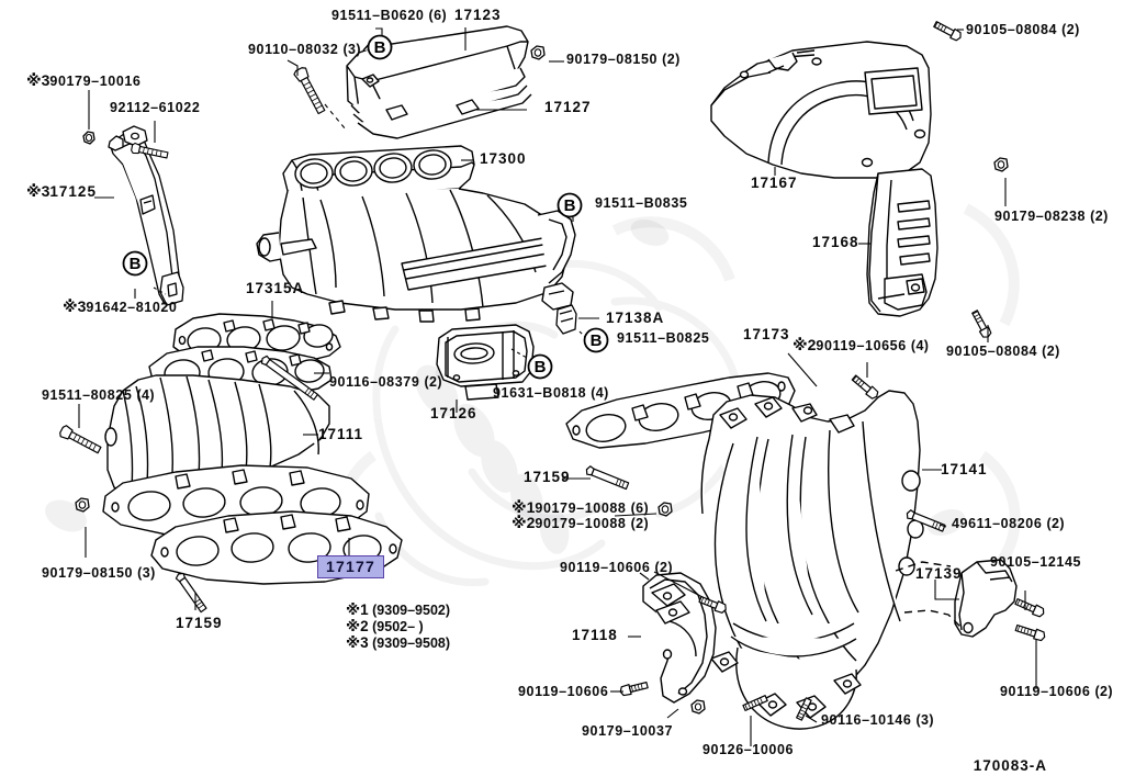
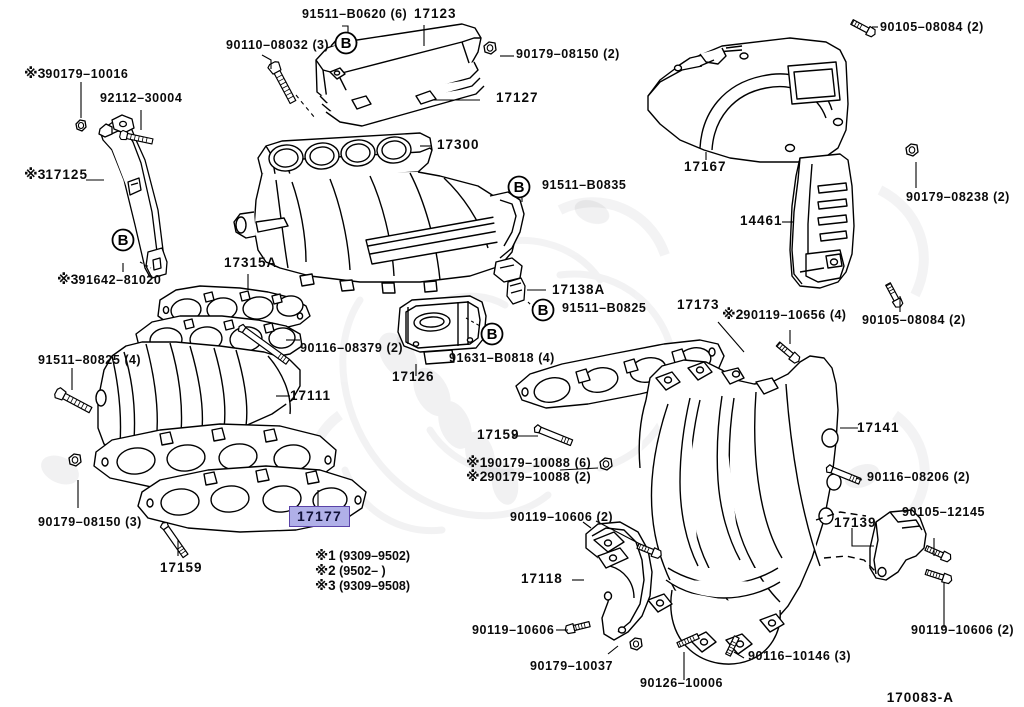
  ※390179–10016
- 92112–61022
+ 92112–30004
  ※317125
  ※391642–81020
  90110–08032 (3)
  91511–B0620 (6)
  17123
  90179–08150 (2)
  17127
  17300
  91511–B0835
  17138A
  91511–B0825
  91631–B0818 (4)
  17126
  17315A
  90116–08379 (2)
  17111
  91511–80825 (4)
  90179–08150 (3)
  17159
  17177
  90105–08084 (2)
  17167
- 17168
+ 14461
  90179–08238 (2)
  90105–08084 (2)
  17173
  ※290119–10656 (4)
  17141
  17159
  ※190179–10088 (6)
  ※290179–10088 (2)
- 49611–08206 (2)
+ 90116–08206 (2)
  90105–12145
  17139
  90119–10606 (2)
  90119–10606 (2)
  17118
  90119–10606
  90179–10037
  90126–10006
  90116–10146 (3)
  ※1 (9309–9502)
  ※2 (9502– )
  ※3 (9309–9508)
  170083-A
